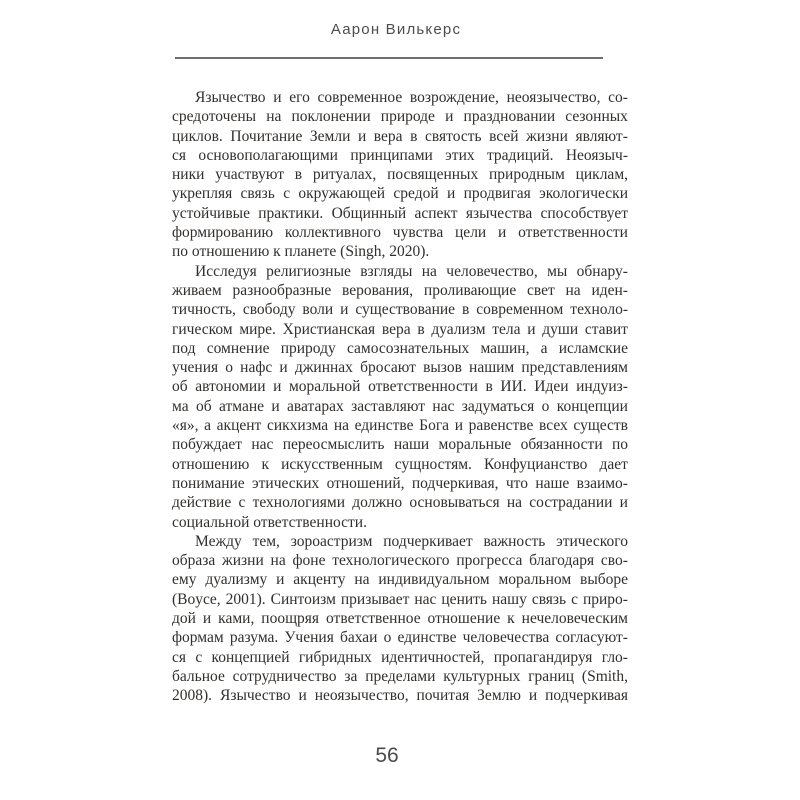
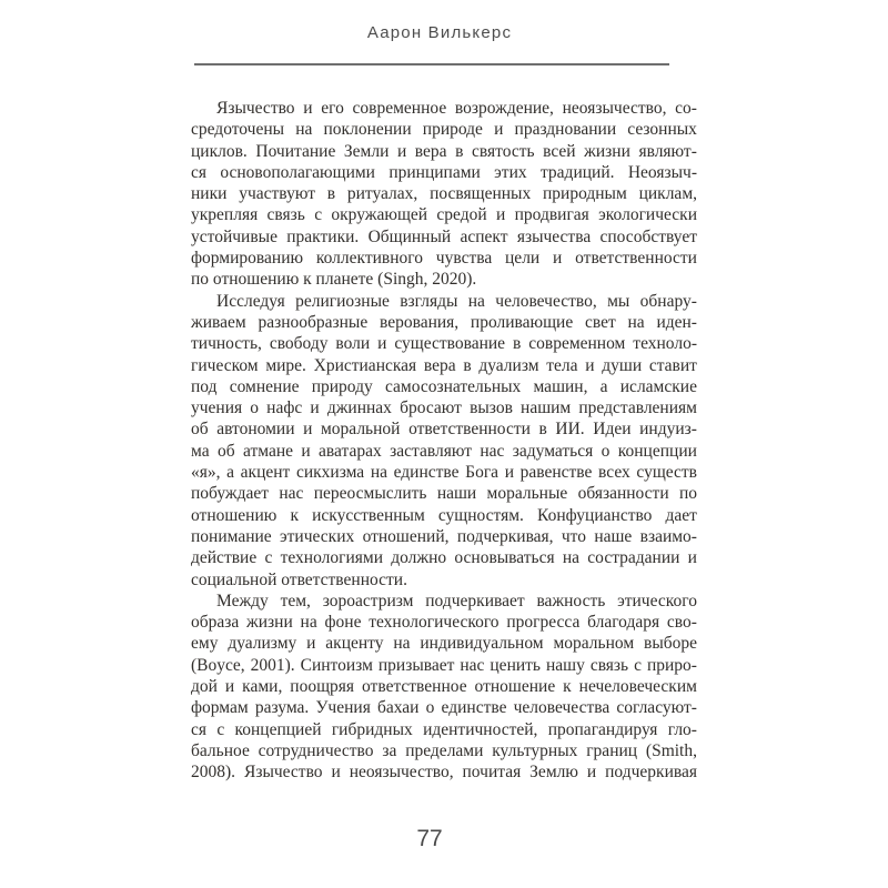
  Аарон Вилькерс
  Язычество
  и
  его
  современное
  возрождение,
  неоязычество,
  со-
  средоточены
  на
  поклонении
  природе
  и
  праздновании
  сезонных
  циклов.
  Почитание
  Земли
  и
  вера
  в
  святость
  всей
  жизни
  являют-
  ся
  основополагающими
  принципами
  этих
  традиций.
  Неоязыч-
  ники
  участвуют
  в
  ритуалах,
  посвященных
  природным
  циклам,
  укрепляя
  связь
  с
  окружающей
  средой
  и
  продвигая
  экологически
  устойчивые
  практики.
  Общинный
  аспект
  язычества
  способствует
  формированию
  коллективного
  чувства
  цели
  и
  ответственности
  по отношению к планете (Singh, 2020).
  Исследуя
  религиозные
  взгляды
  на
  человечество,
  мы
  обнару-
  живаем
  разнообразные
  верования,
  проливающие
  свет
  на
  иден-
  тичность,
  свободу
  воли
  и
  существование
  в
  современном
  техноло-
  гическом
  мире.
  Христианская
  вера
  в
  дуализм
  тела
  и
  души
  ставит
  под
  сомнение
  природу
  самосознательных
  машин,
  а
  исламские
  учения
  о
  нафс
  и
  джиннах
  бросают
  вызов
  нашим
  представлениям
  об
  автономии
  и
  моральной
  ответственности
  в
  ИИ.
  Идеи
  индуиз-
  ма
  об
  атмане
  и
  аватарах
  заставляют
  нас
  задуматься
  о
  концепции
  «я»,
  а
  акцент
  сикхизма
  на
  единстве
  Бога
  и
  равенстве
  всех
  существ
  побуждает
  нас
  переосмыслить
  наши
  моральные
  обязанности
  по
  отношению
  к
  искусственным
  сущностям.
  Конфуцианство
  дает
  понимание
  этических
  отношений,
  подчеркивая,
  что
  наше
  взаимо-
  действие
  с
  технологиями
  должно
  основываться
  на
  сострадании
  и
  социальной ответственности.
  Между
  тем,
  зороастризм
  подчеркивает
  важность
  этического
  образа
  жизни
  на
  фоне
  технологического
  прогресса
  благодаря
  сво-
  ему
  дуализму
  и
  акценту
  на
  индивидуальном
  моральном
  выборе
  (Boyce,
  2001).
  Синтоизм
  призывает
  нас
  ценить
  нашу
  связь
  с
  приро-
  дой
  и
  ками,
  поощряя
  ответственное
  отношение
  к
  нечеловеческим
  формам
  разума.
  Учения
  бахаи
  о
  единстве
  человечества
  согласуют-
  ся
  с
  концепцией
  гибридных
  идентичностей,
  пропагандируя
  гло-
  бальное
  сотрудничество
  за
  пределами
  культурных
  границ
  (Smith,
  2008).
  Язычество
  и
  неоязычество,
  почитая
  Землю
  и
  подчеркивая
- 56
+ 77
